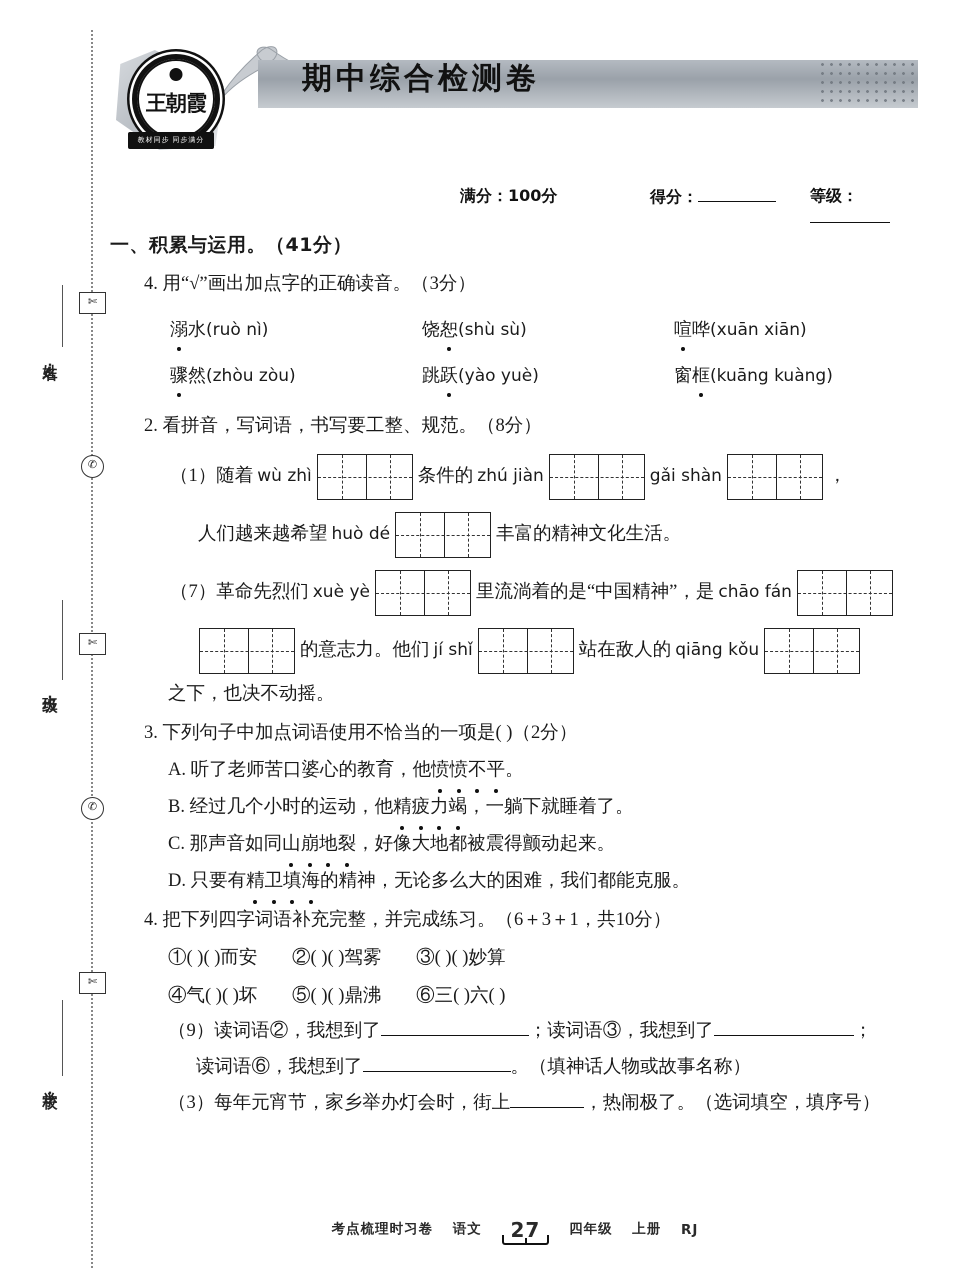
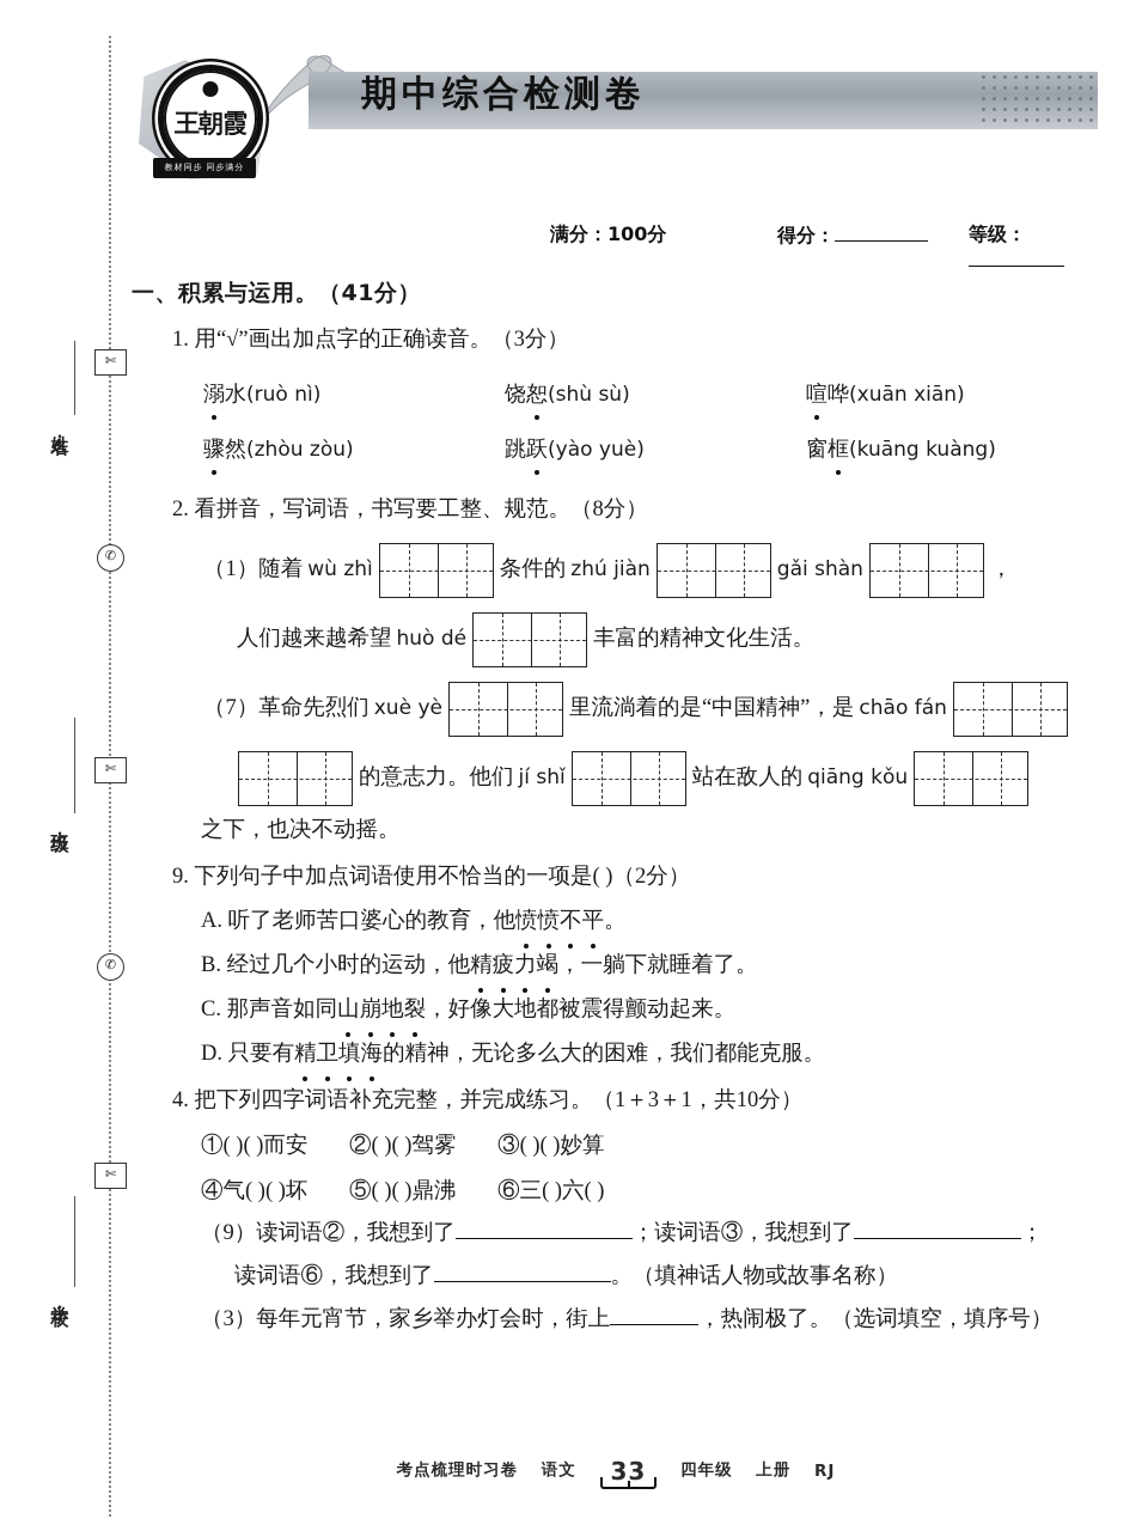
  ✄
  ✆
  ✄
  ✆
  ✄
  王朝霞
  教材同步 同步满分
  期中综合检测卷
  满分：100分
  得分：
  等级：
  一、积累与运用。（41分）
- 4. 用“√”画出加点字的正确读音。（3分）
+ 1. 用“√”画出加点字的正确读音。（3分）
  溺水(ruò nì)	饶恕(shù sù)	喧哗(xuān xiān)
  骤然(zhòu zòu)	跳跃(yào yuè)	窗框(kuāng kuàng)
  2. 看拼音，写词语，书写要工整、规范。（8分）
  （1）随着
  wù zhì
  条件的
  zhú jiàn
  gǎi shàn
  ，
  人们越来越希望
  huò dé
  丰富的精神文化生活。
  （7）革命先烈们
  xuè yè
  里流淌着的是“中国精神”，是
  chāo fán
  的意志力。他们
  jí shǐ
  站在敌人的
  qiāng kǒu
  之下，也决不动摇。
- 3. 下列句子中加点词语使用不恰当的一项是( )（2分）
+ 9. 下列句子中加点词语使用不恰当的一项是( )（2分）
  A. 听了老师苦口婆心的教育，他愤愤不平。
  B. 经过几个小时的运动，他精疲力竭，一躺下就睡着了。
  C. 那声音如同山崩地裂，好像大地都被震得颤动起来。
  D. 只要有精卫填海的精神，无论多么大的困难，我们都能克服。
- 4. 把下列四字词语补充完整，并完成练习。（6＋3＋1，共10分）
+ 4. 把下列四字词语补充完整，并完成练习。（1＋3＋1，共10分）
  ①( )( )而安 ②( )( )驾雾 ③( )( )妙算
  ④气( )( )坏 ⑤( )( )鼎沸 ⑥三( )六( )
  （9）读词语②，我想到了 ；读词语③，我想到了 ；
  读词语⑥，我想到了 。（填神话人物或故事名称）
  （3）每年元宵节，家乡举办灯会时，街上 ，热闹极了。（选词填空，填序号）
- 考点梳理时习卷 语文 27 四年级 上册 RJ
+ 考点梳理时习卷 语文 33 四年级 上册 RJ
